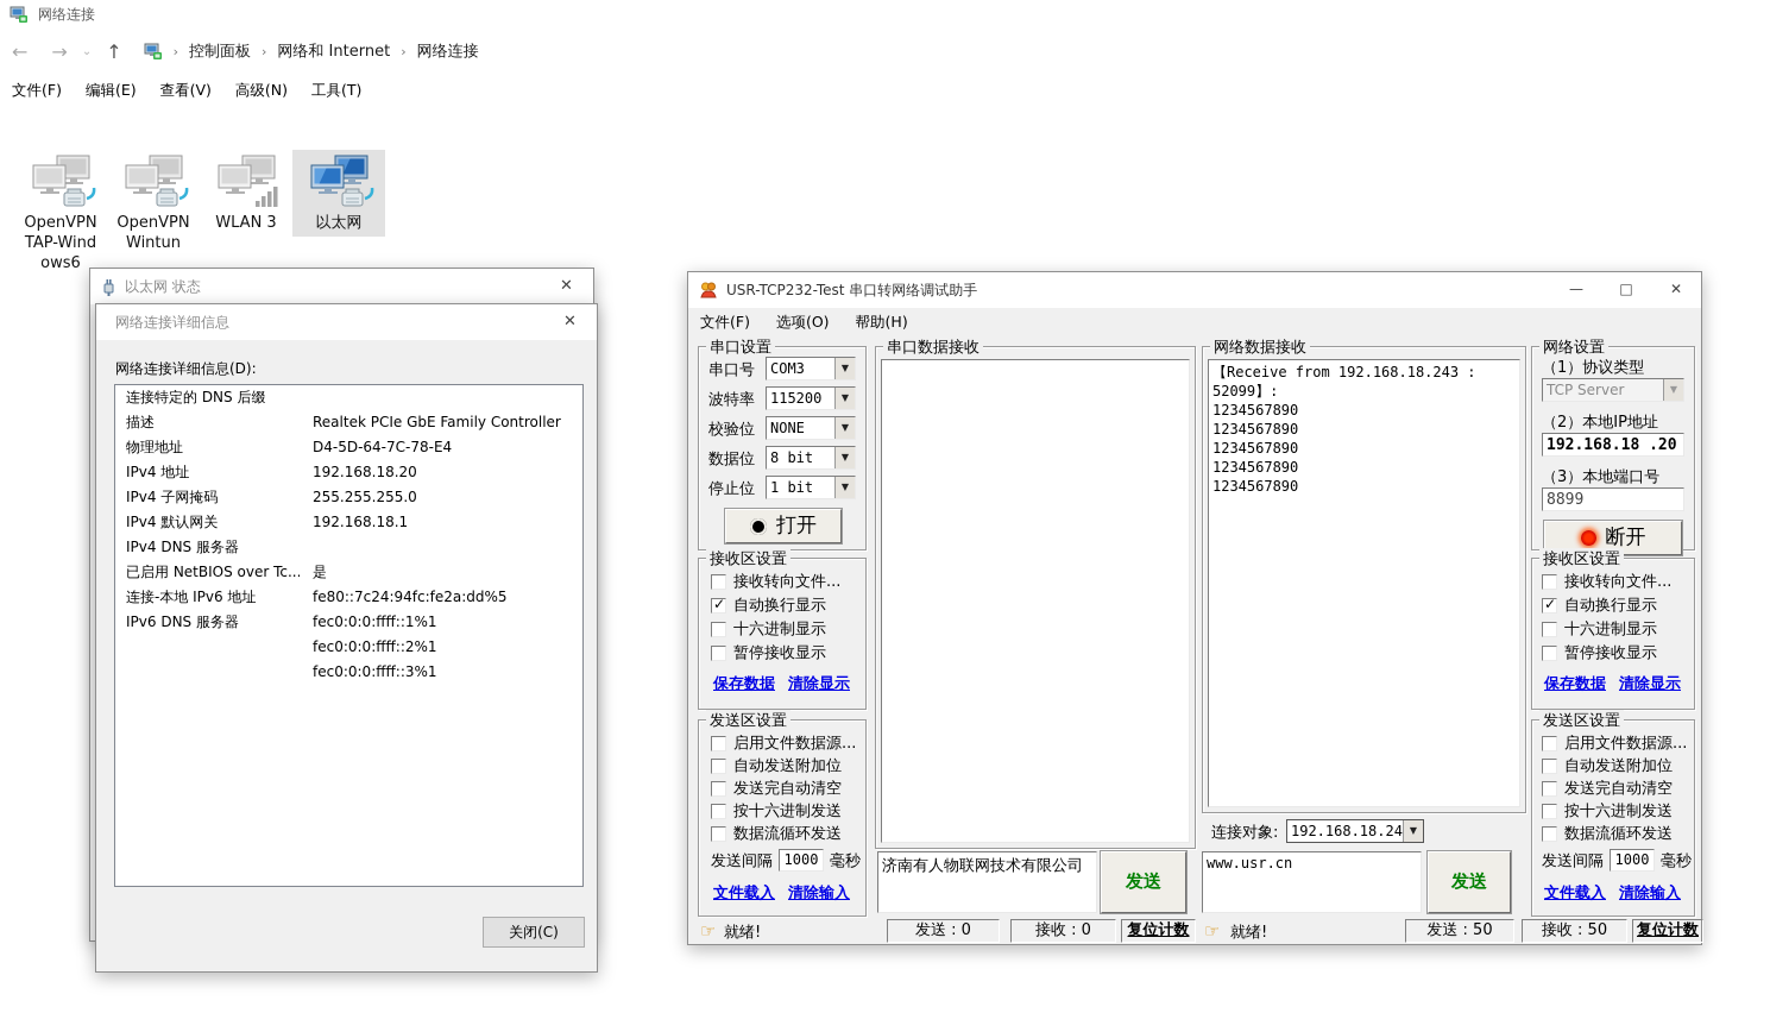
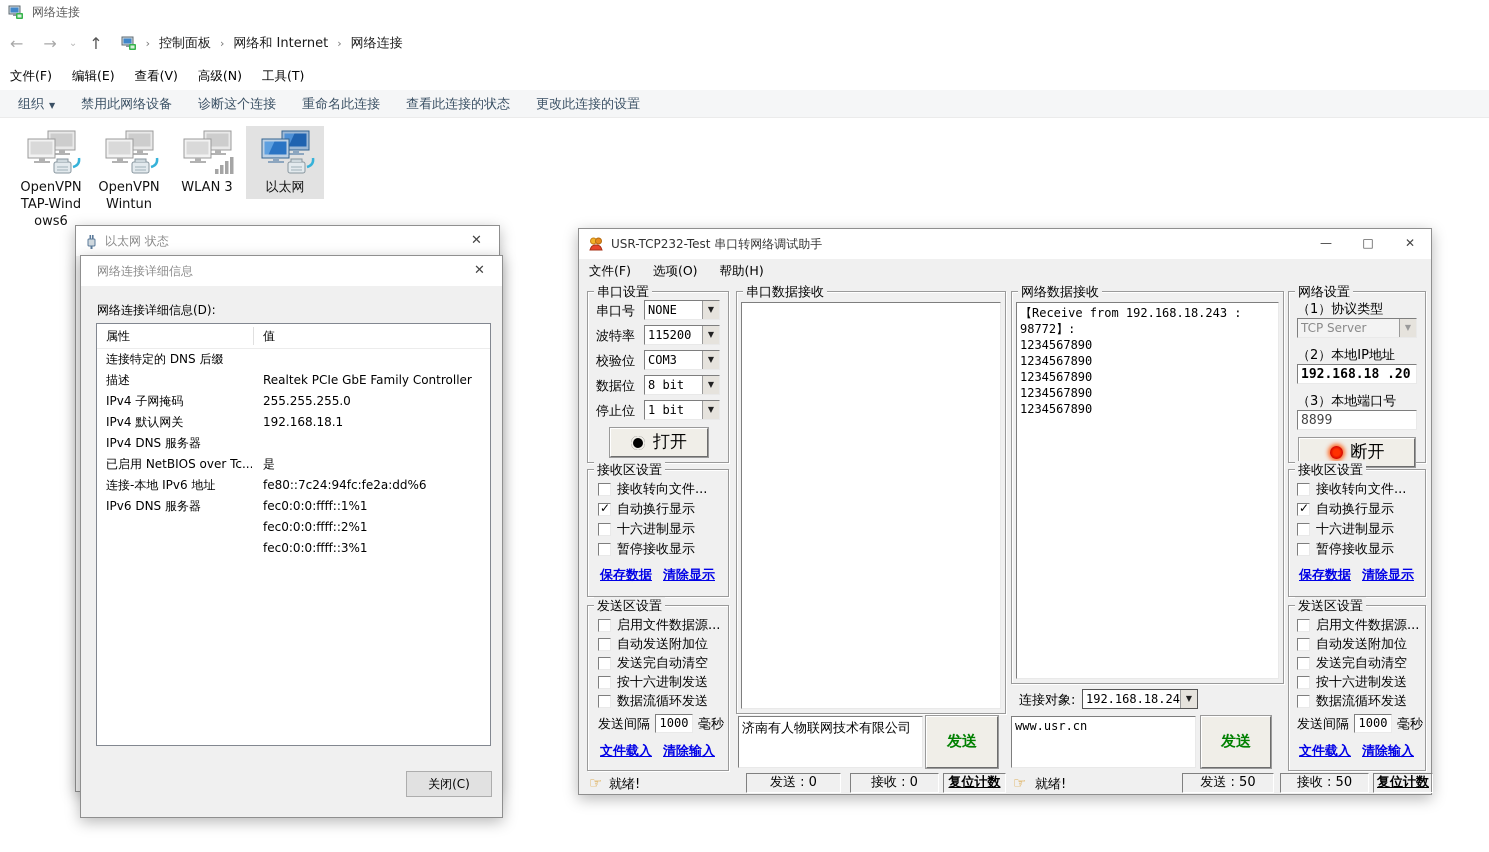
  网络连接
  ←
  →
  ⌄
  ↑
  ›
  控制面板
  ›
  网络和 Internet
  ›
  网络连接
  文件(F)
  编辑(E)
  查看(V)
  高级(N)
  工具(T)
+ 组织 ▼
+ 禁用此网络设备
+ 诊断这个连接
+ 重命名此连接
+ 查看此连接的状态
+ 更改此连接的设置
  OpenVPN
  TAP-Wind
  ows6
  OpenVPN
  Wintun
  WLAN 3
  以太网
  以太网 状态
  ✕
  网络连接详细信息
  ✕
  网络连接详细信息(D):
+ 属性
+ 值
  连接特定的 DNS 后缀
  描述
  Realtek PCIe GbE Family Controller
- 物理地址
- D4-5D-64-7C-78-E4
- IPv4 地址
- 192.168.18.20
  IPv4 子网掩码
  255.255.255.0
  IPv4 默认网关
  192.168.18.1
  IPv4 DNS 服务器
  已启用 NetBIOS over Tc...
  是
  连接-本地 IPv6 地址
- fe80::7c24:94fc:fe2a:dd%5
+ fe80::7c24:94fc:fe2a:dd%6
  IPv6 DNS 服务器
  fec0:0:0:ffff::1%1
  fec0:0:0:ffff::2%1
  fec0:0:0:ffff::3%1
  关闭(C)
  USR-TCP232-Test 串口转网络调试助手
  —
  □
  ✕
  文件(F)
  选项(O)
  帮助(H)
  串口设置
  串口号
- COM3
+ NONE
  ▼
  波特率
  115200
  ▼
  校验位
- NONE
+ COM3
  ▼
  数据位
  8 bit
  ▼
  停止位
  1 bit
  ▼
  打开
  接收区设置
  接收转向文件...
  自动换行显示
  十六进制显示
  暂停接收显示
  保存数据
  清除显示
  发送区设置
  启用文件数据源...
  自动发送附加位
  发送完自动清空
  按十六进制发送
  数据流循环发送
  发送间隔
  1000
  毫秒
  文件载入
  清除输入
  串口数据接收
  济南有人物联网技术有限公司
  发送
  ☞
  就绪!
  发送 : 0
  接收 : 0
  复位计数
  网络数据接收
- 【Receive from 192.168.18.243 : 52099】:
+ 【Receive from 192.168.18.243 : 98772】:
  1234567890
  1234567890
  1234567890
  1234567890
  1234567890
  连接对象:
  192.168.18.24
  ▼
  www.usr.cn
  发送
  ☞
  就绪!
  发送 : 50
  接收 : 50
  复位计数
  网络设置
  （1）协议类型
  TCP Server
  ▼
  （2）本地IP地址
  192.168.18 .20
  （3）本地端口号
  8899
  断开
  接收区设置
  接收转向文件...
  自动换行显示
  十六进制显示
  暂停接收显示
  保存数据
  清除显示
  发送区设置
  启用文件数据源...
  自动发送附加位
  发送完自动清空
  按十六进制发送
  数据流循环发送
  发送间隔
  1000
  毫秒
  文件载入
  清除输入
